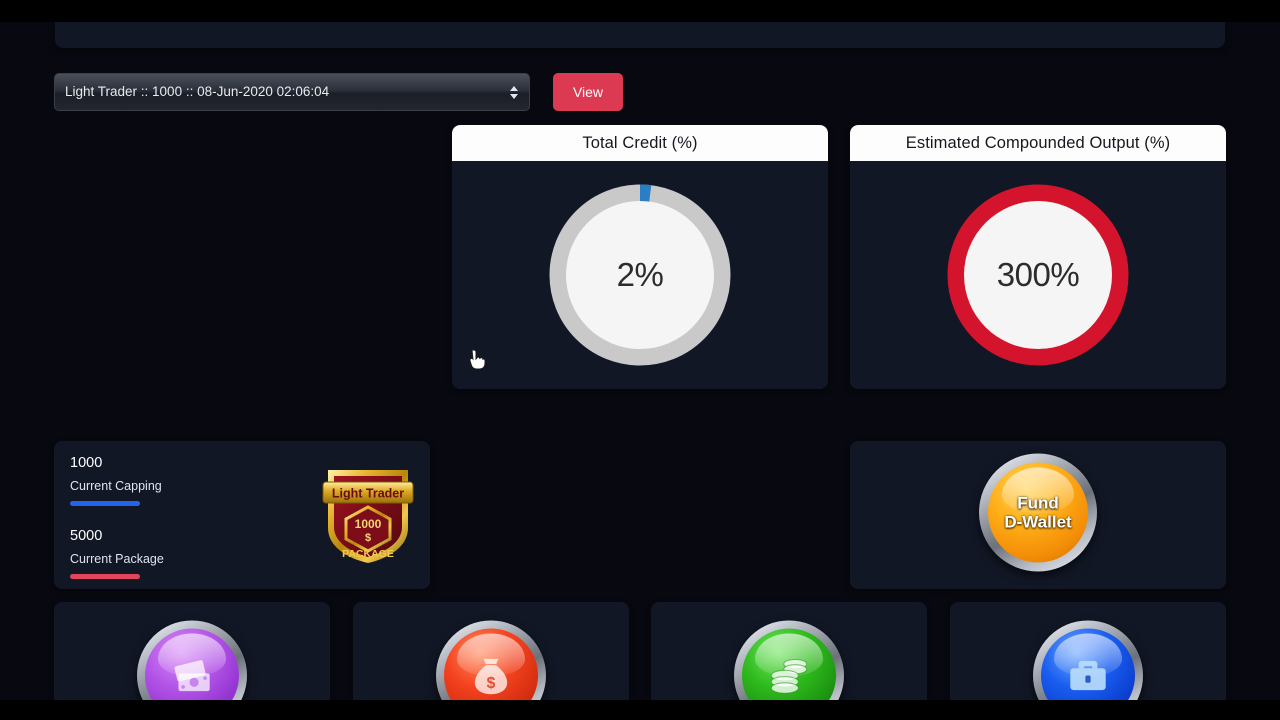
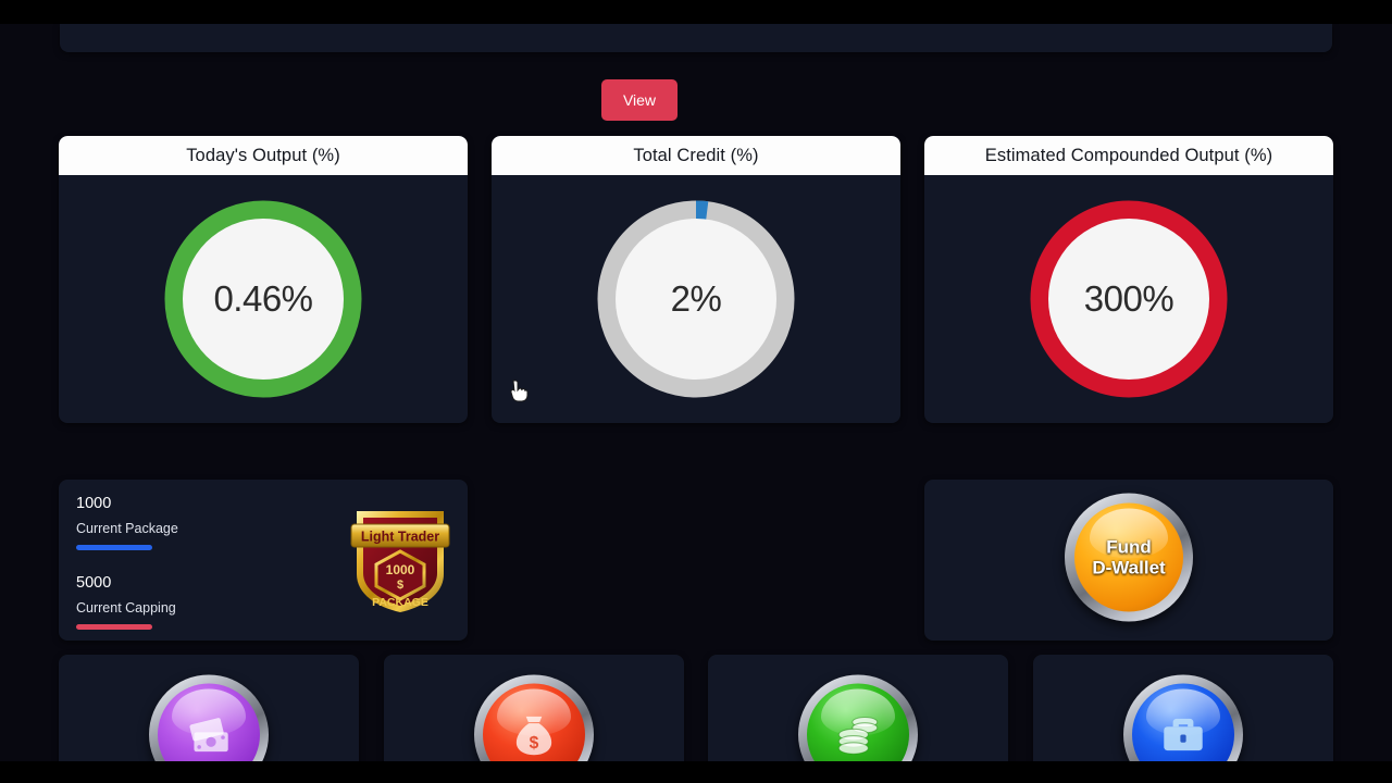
- Light Trader :: 1000 :: 08-Jun-2020 02:06:04
  View
+ Today's Output (%)
+ 0.46%
  Total Credit (%)
  2%
  Estimated Compounded Output (%)
  300%
  1000
- Current Capping
+ Current Package
  5000
- Current Package
+ Current Capping
  Light Trader
  1000
  $
  PACKAGE
  Fund
  D-Wallet
  $
